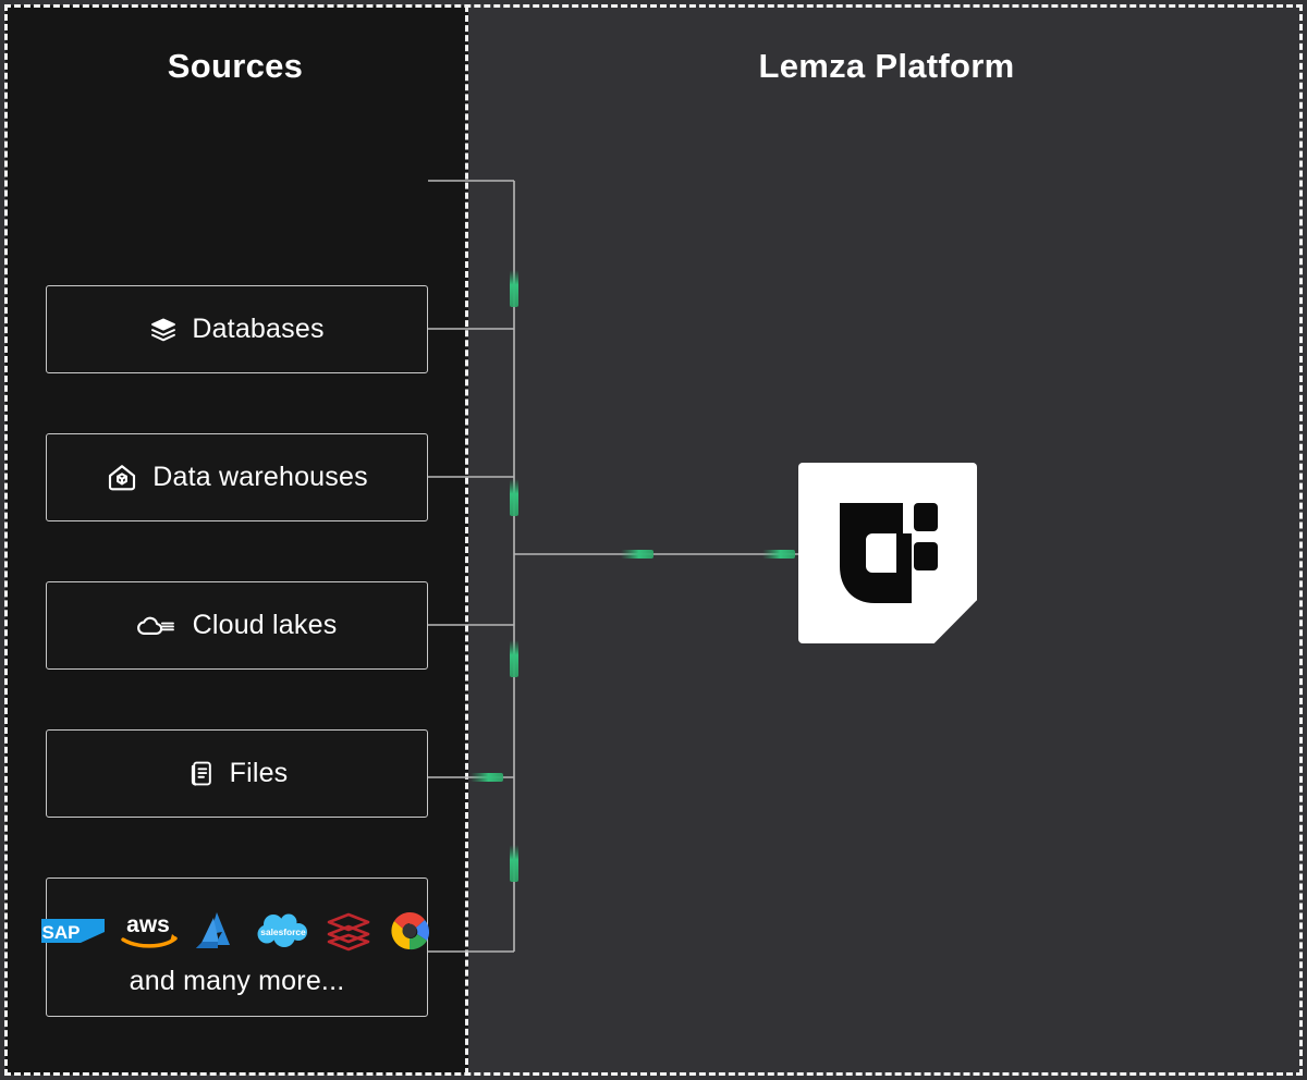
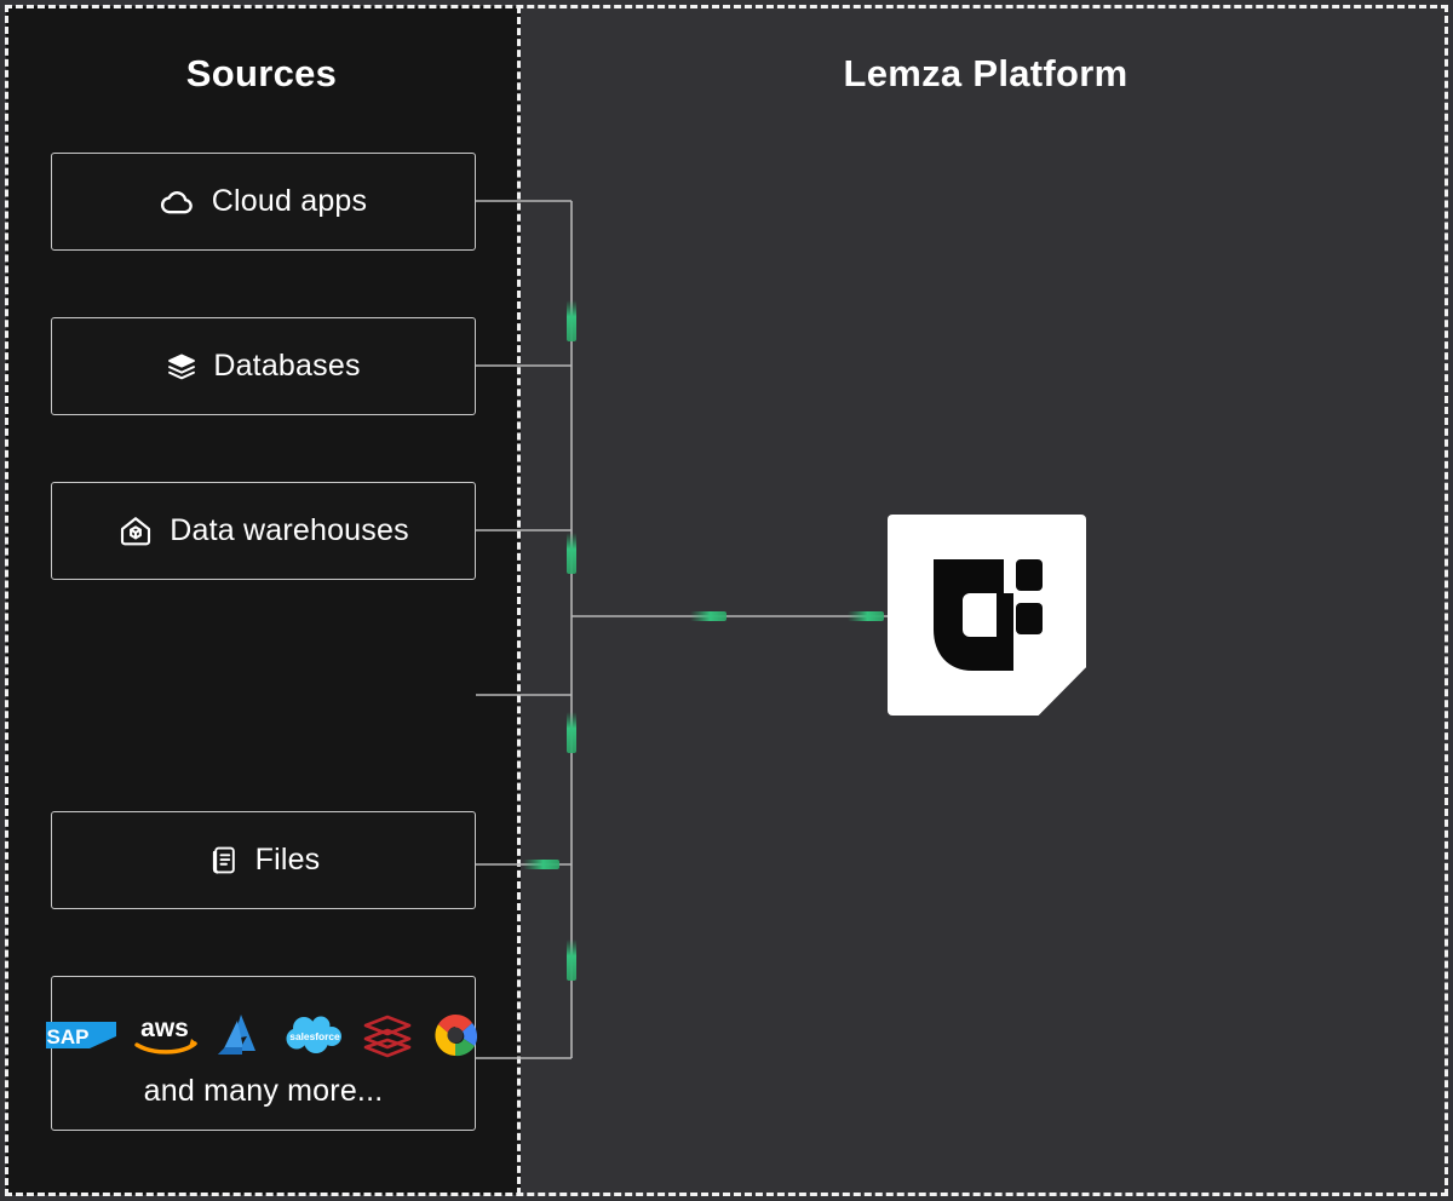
  Sources
  Lemza Platform
+ Cloud apps
  Databases
  Data warehouses
- Cloud lakes
  Files
  SAP
  aws
  salesforce
  and many more...
